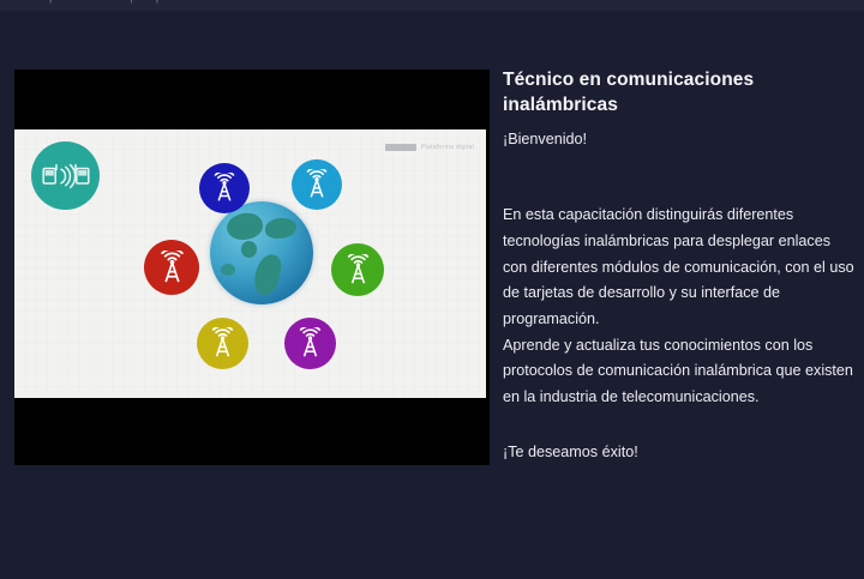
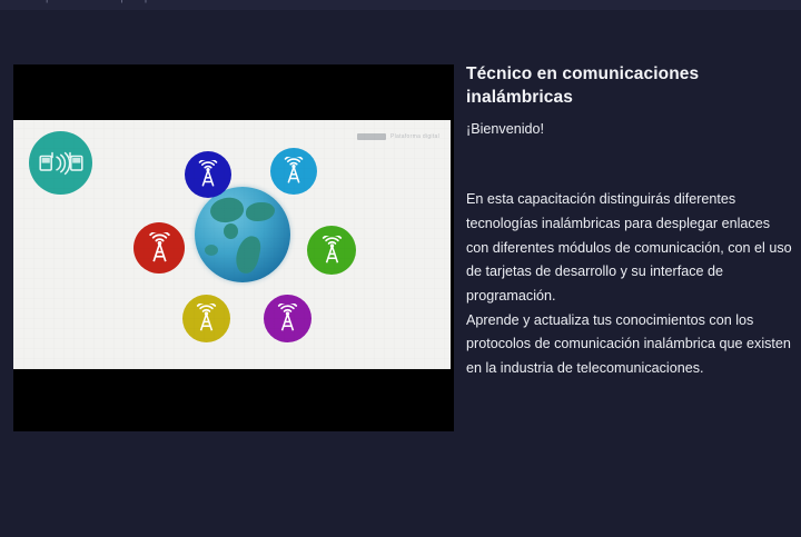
  Técnico en comunicaciones inalámbricas
  ¡Bienvenido!
  En esta capacitación distinguirás diferentes tecnologías inalámbricas para desplegar enlaces con diferentes módulos de comunicación, con el uso
  de tarjetas de desarrollo y su interface de programación.
  Aprende y actualiza tus conocimientos con los protocolos de comunicación inalámbrica que existen en la industria de telecomunicaciones.
- ¡Te deseamos éxito!
